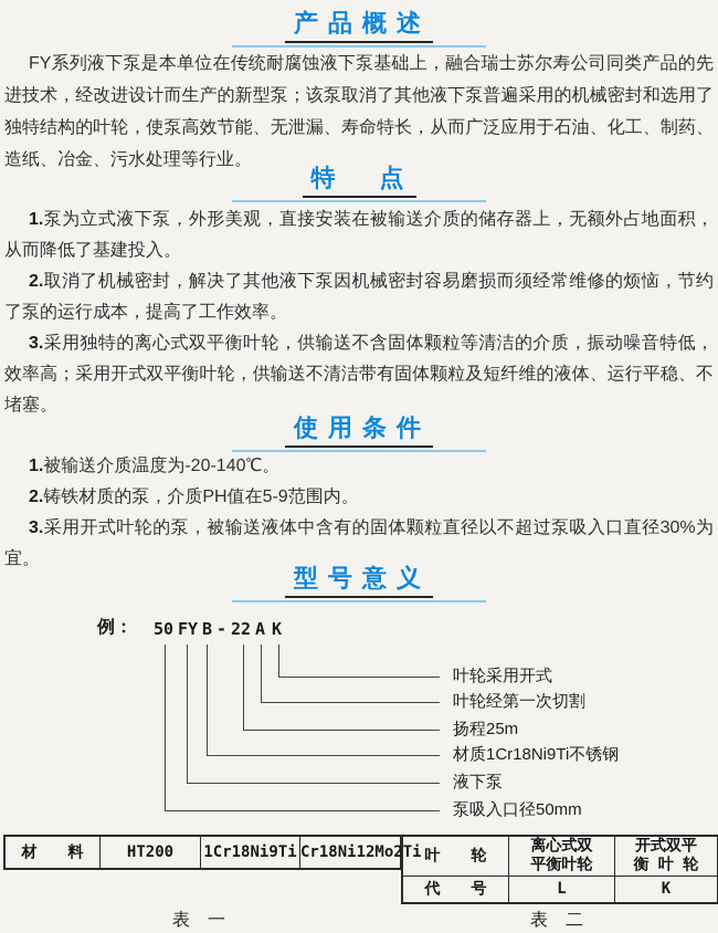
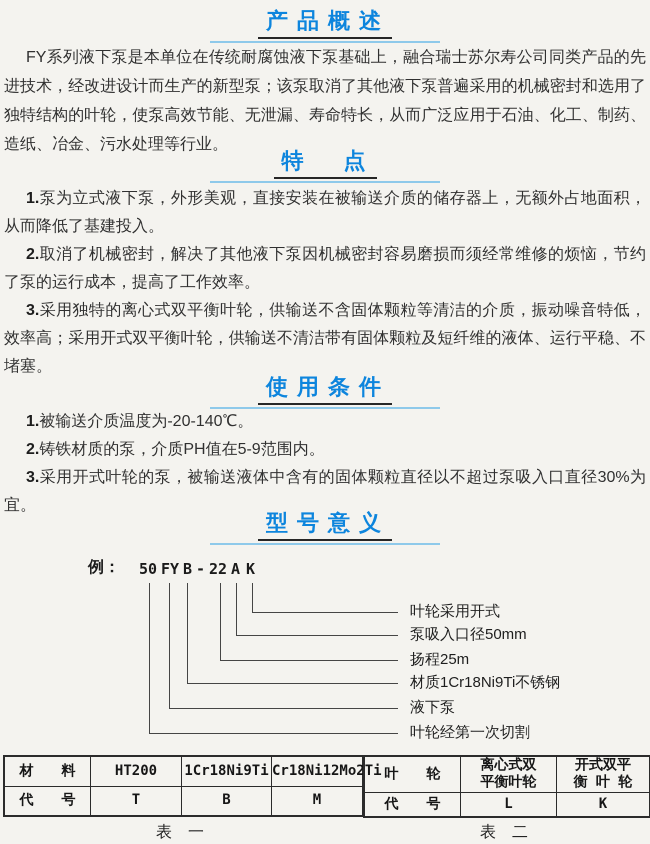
  产品概述
  FY系列液下泵是本单位在传统耐腐蚀液下泵基础上，融合瑞士苏尔寿公司同类产品的先进技术，经改进设计而生产的新型泵；该泵取消了其他液下泵普遍采用的机械密封和选用了独特结构的叶轮，使泵高效节能、无泄漏、寿命特长，从而广泛应用于石油、化工、制药、造纸、冶金、污水处理等行业。
  特 点
  1.泵为立式液下泵，外形美观，直接安装在被输送介质的储存器上，无额外占地面积，从而降低了基建投入。
  2.取消了机械密封，解决了其他液下泵因机械密封容易磨损而须经常维修的烦恼，节约了泵的运行成本，提高了工作效率。
  3.采用独特的离心式双平衡叶轮，供输送不含固体颗粒等清洁的介质，振动噪音特低，效率高；采用开式双平衡叶轮，供输送不清洁带有固体颗粒及短纤维的液体、运行平稳、不堵塞。
  使用条件
  1.被输送介质温度为-20-140℃。
  2.铸铁材质的泵，介质PH值在5-9范围内。
  3.采用开式叶轮的泵，被输送液体中含有的固体颗粒直径以不超过泵吸入口直径30%为宜。
  型号意义
  例：
  50
  FY
  B
  -
  22
  A
  K
  叶轮采用开式
- 叶轮经第一次切割
+ 泵吸入口径50mm
  扬程25m
  材质1Cr18Ni9Ti不锈钢
  液下泵
- 泵吸入口径50mm
+ 叶轮经第一次切割
  材 料	HT200	1Cr18Ni9Ti	Cr18Ni12Mo2
+ 代 号	T	B	M
  表 一
  叶 轮	离心式双 平衡叶轮	开式双平 衡 叶 轮
  代 号	L	K
  表 二
